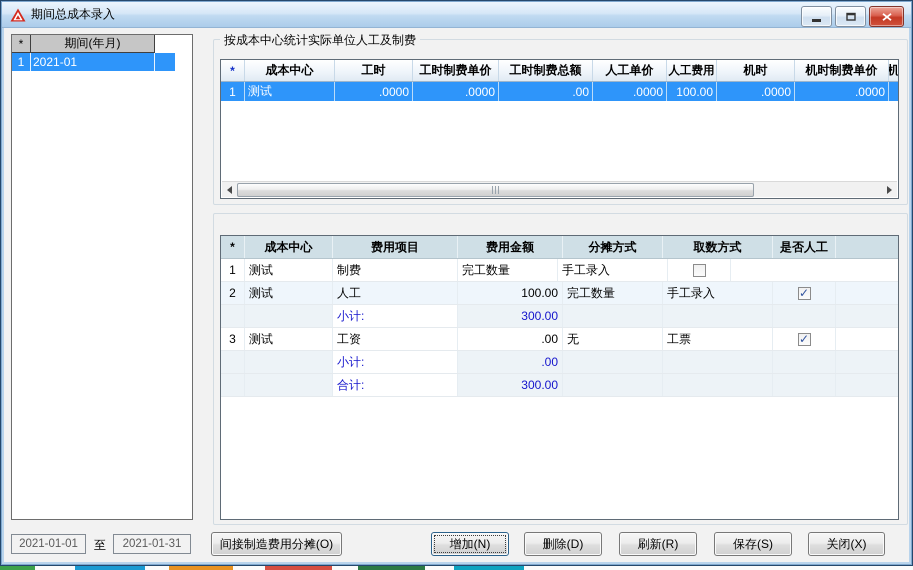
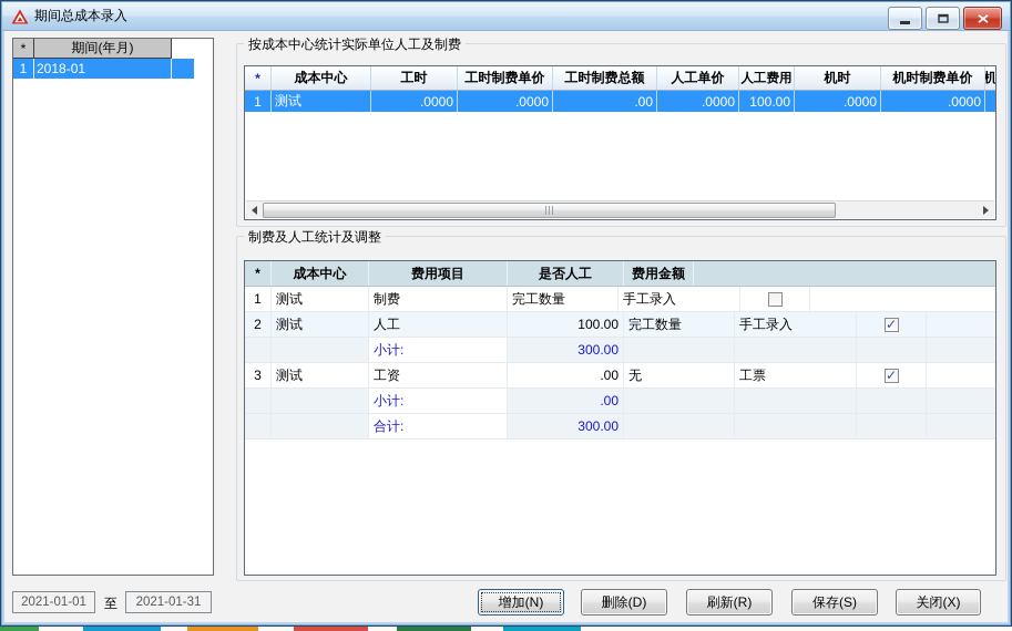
  期间总成本录入
  *
  期间(年月)
  1
- 2021-01
+ 2018-01
  按成本中心统计实际单位人工及制费
  *
  成本中心
  工时
  工时制费单价
  工时制费总额
  人工单价
  人工费用
  机时
  机时制费单价
  机
  1
  测试
  .0000
  .0000
  .00
  .0000
  100.00
  .0000
  .0000
+ 制费及人工统计及调整
  *
  成本中心
  费用项目
- 费用金额
+ 是否人工
- 分摊方式
- 取数方式
- 是否人工
+ 费用金额
  1
  测试
  制费
  完工数量
  手工录入
  2
  测试
  人工
  100.00
  完工数量
  手工录入
  ✓
  小计:
  300.00
  3
  测试
  工资
  .00
  无
  工票
  ✓
  小计:
  .00
  合计:
  300.00
  2021-01-01
  至
  2021-01-31
- 间接制造费用分摊(O)
  增加(N)
  删除(D)
  刷新(R)
  保存(S)
  关闭(X)
